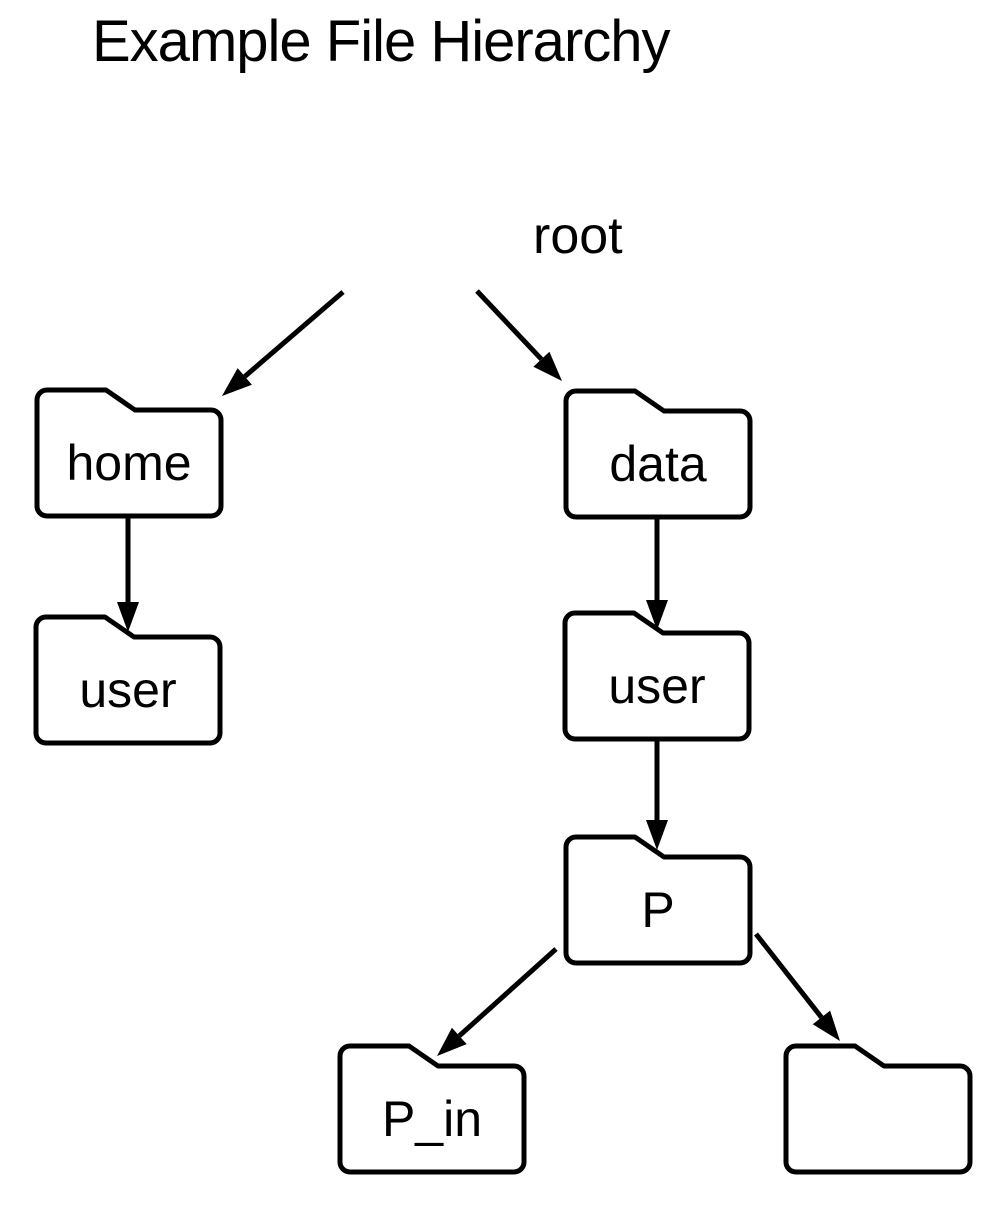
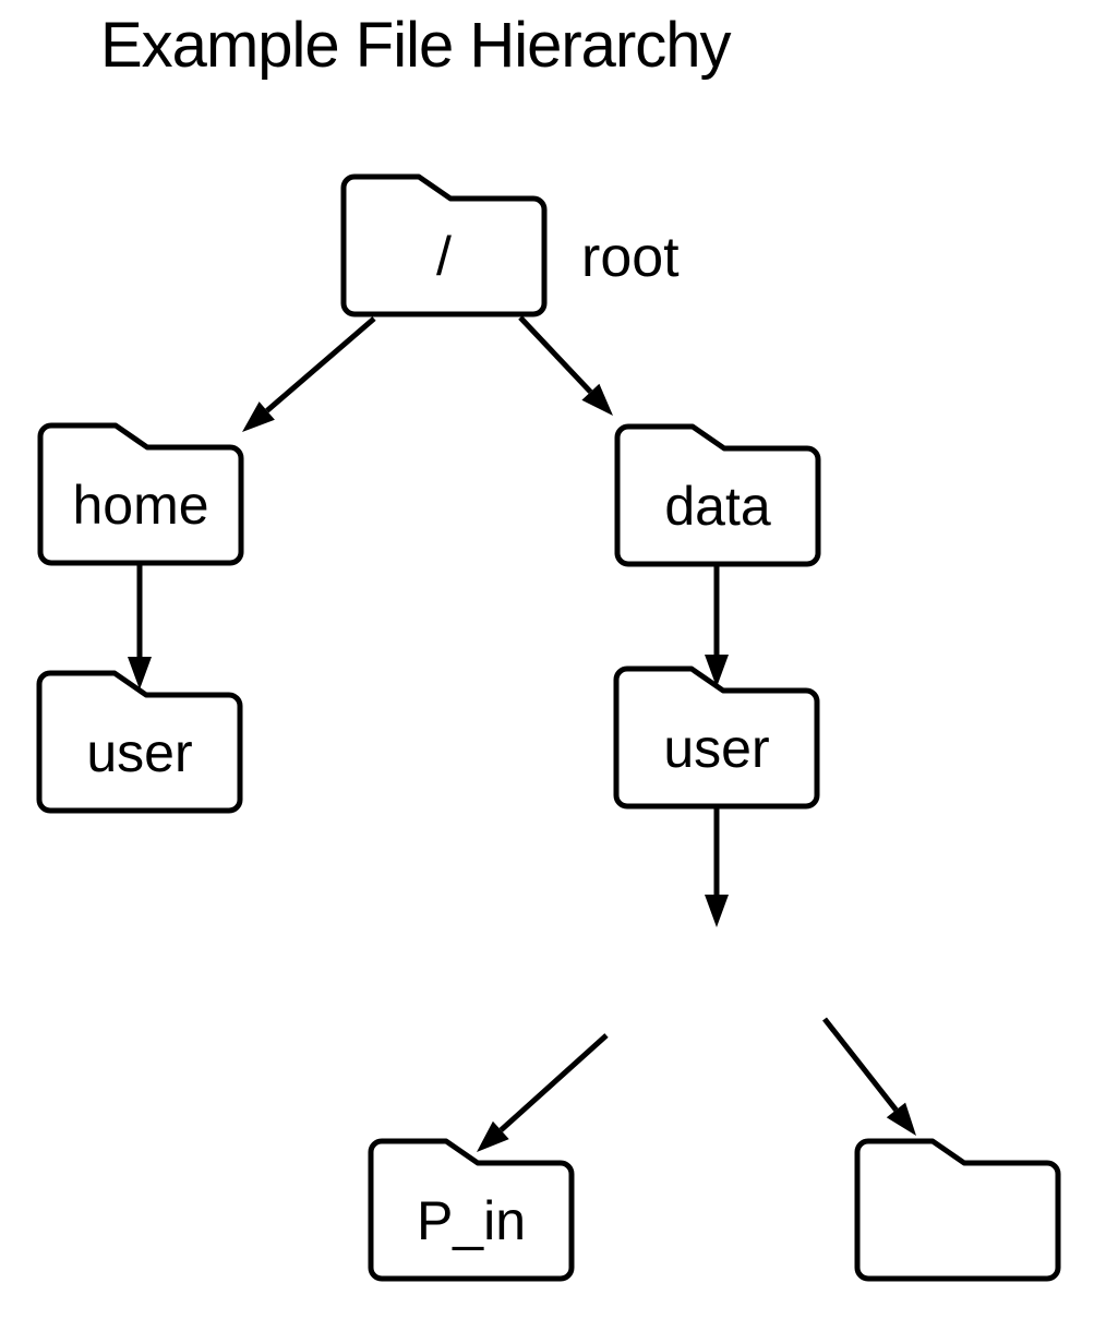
  Example File Hierarchy
+ /
  root
  home
  user
  data
  user
- P
  P_in
